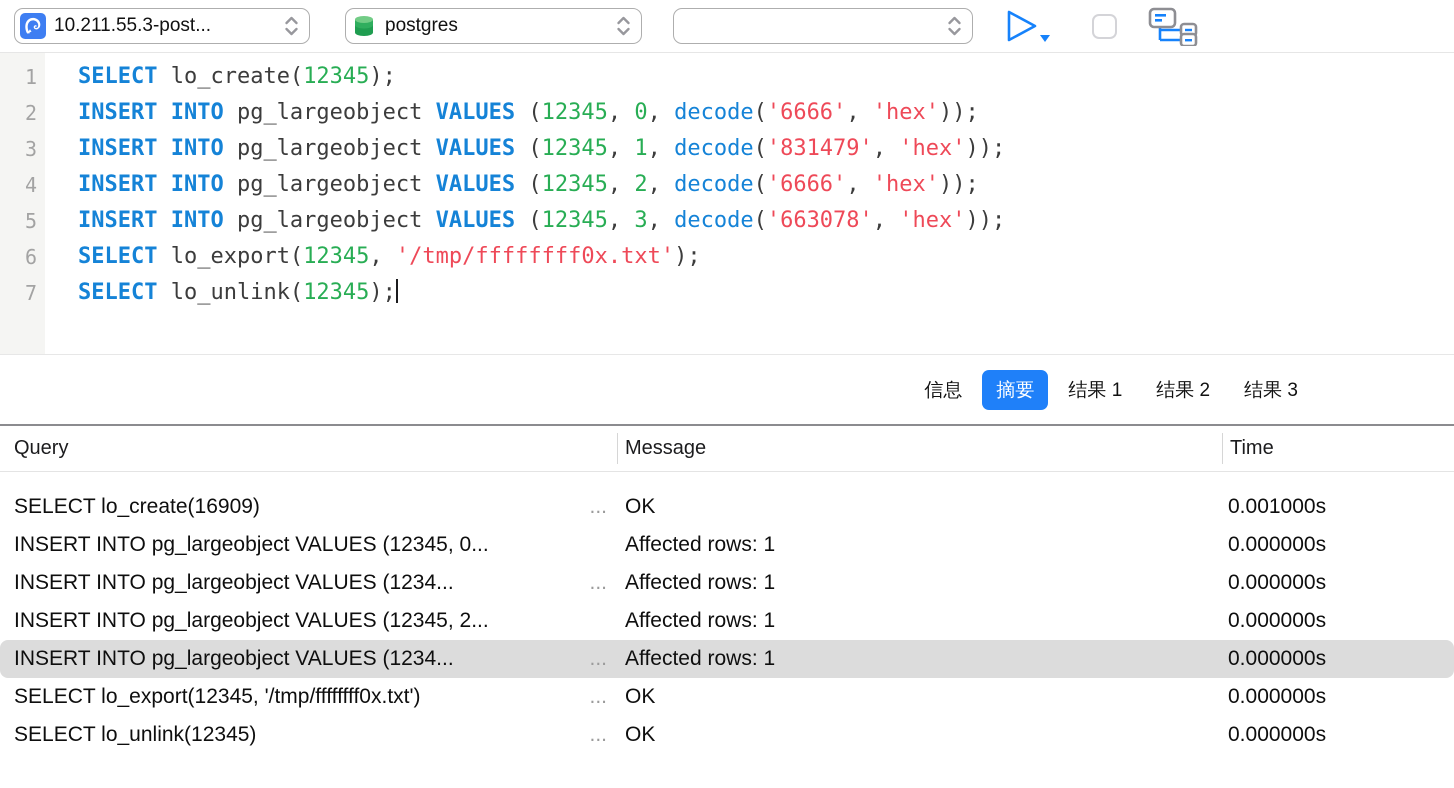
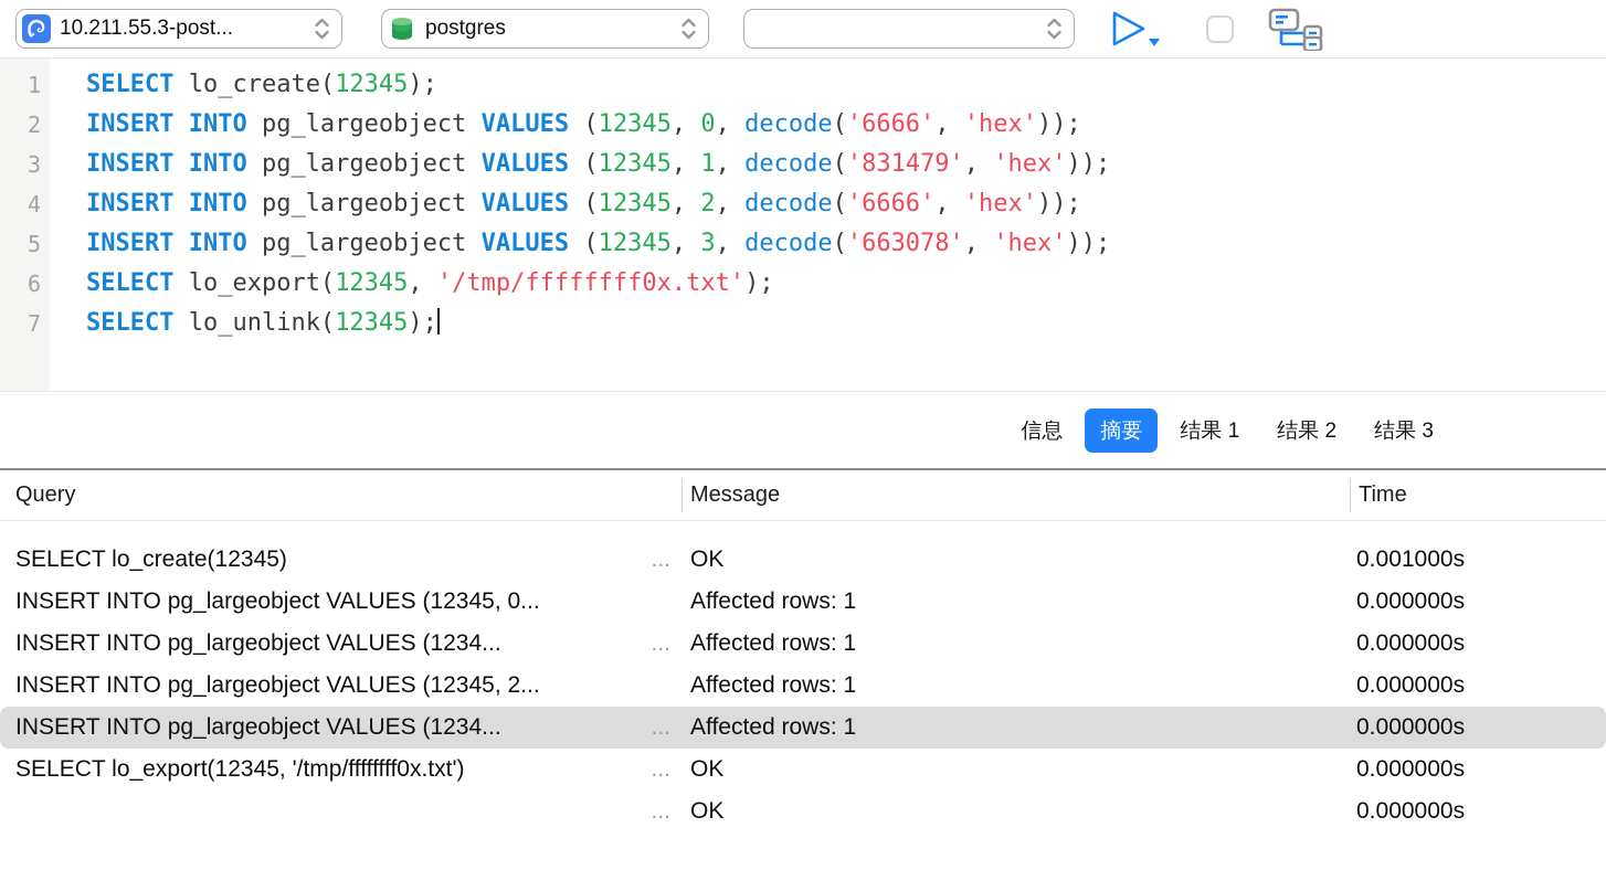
  10.211.55.3-post...
  postgres
  1
  2
  3
  4
  5
  6
  7
  SELECT lo_create(12345);
  INSERT INTO pg_largeobject VALUES (12345, 0, decode('6666', 'hex'));
  INSERT INTO pg_largeobject VALUES (12345, 1, decode('831479', 'hex'));
  INSERT INTO pg_largeobject VALUES (12345, 2, decode('6666', 'hex'));
  INSERT INTO pg_largeobject VALUES (12345, 3, decode('663078', 'hex'));
  SELECT lo_export(12345, '/tmp/ffffffff0x.txt');
  SELECT lo_unlink(12345);
  信息
  摘要
  结果 1
  结果 2
  结果 3
  Query
  Message
  Time
- SELECT lo_create(16909)
+ SELECT lo_create(12345)
  ...
  OK
  0.001000s
  INSERT INTO pg_largeobject VALUES (12345, 0...
  Affected rows: 1
  0.000000s
  INSERT INTO pg_largeobject VALUES (1234...
  ...
  Affected rows: 1
  0.000000s
  INSERT INTO pg_largeobject VALUES (12345, 2...
  Affected rows: 1
  0.000000s
  INSERT INTO pg_largeobject VALUES (1234...
  ...
  Affected rows: 1
  0.000000s
  SELECT lo_export(12345, '/tmp/ffffffff0x.txt')
  ...
  OK
  0.000000s
- SELECT lo_unlink(12345)
  ...
  OK
  0.000000s
